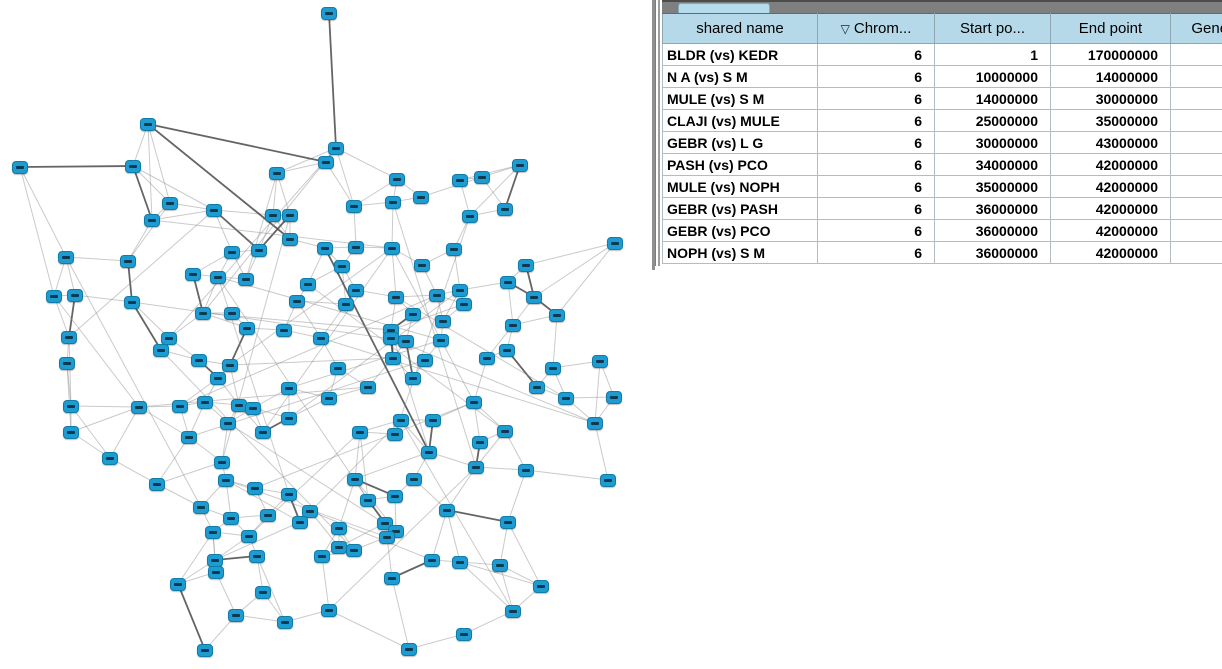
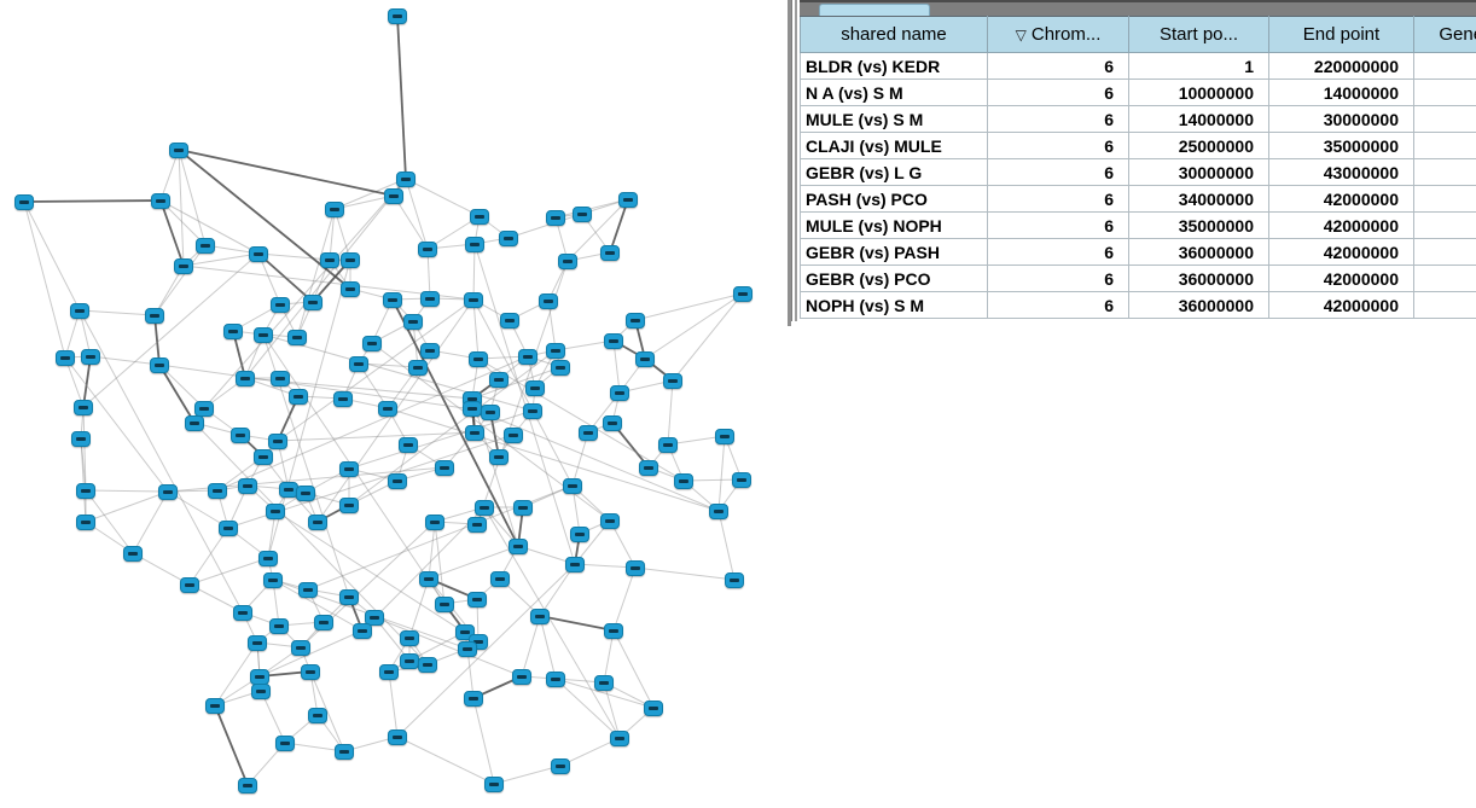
  shared name	▽ Chrom...	Start po...	End point	Gen
- BLDR (vs) KEDR	6	1	170000000
+ BLDR (vs) KEDR	6	1	220000000
  N A (vs) S M	6	10000000	14000000
  MULE (vs) S M	6	14000000	30000000
  CLAJI (vs) MULE	6	25000000	35000000
  GEBR (vs) L G	6	30000000	43000000
  PASH (vs) PCO	6	34000000	42000000
  MULE (vs) NOPH	6	35000000	42000000
  GEBR (vs) PASH	6	36000000	42000000
  GEBR (vs) PCO	6	36000000	42000000
  NOPH (vs) S M	6	36000000	42000000
